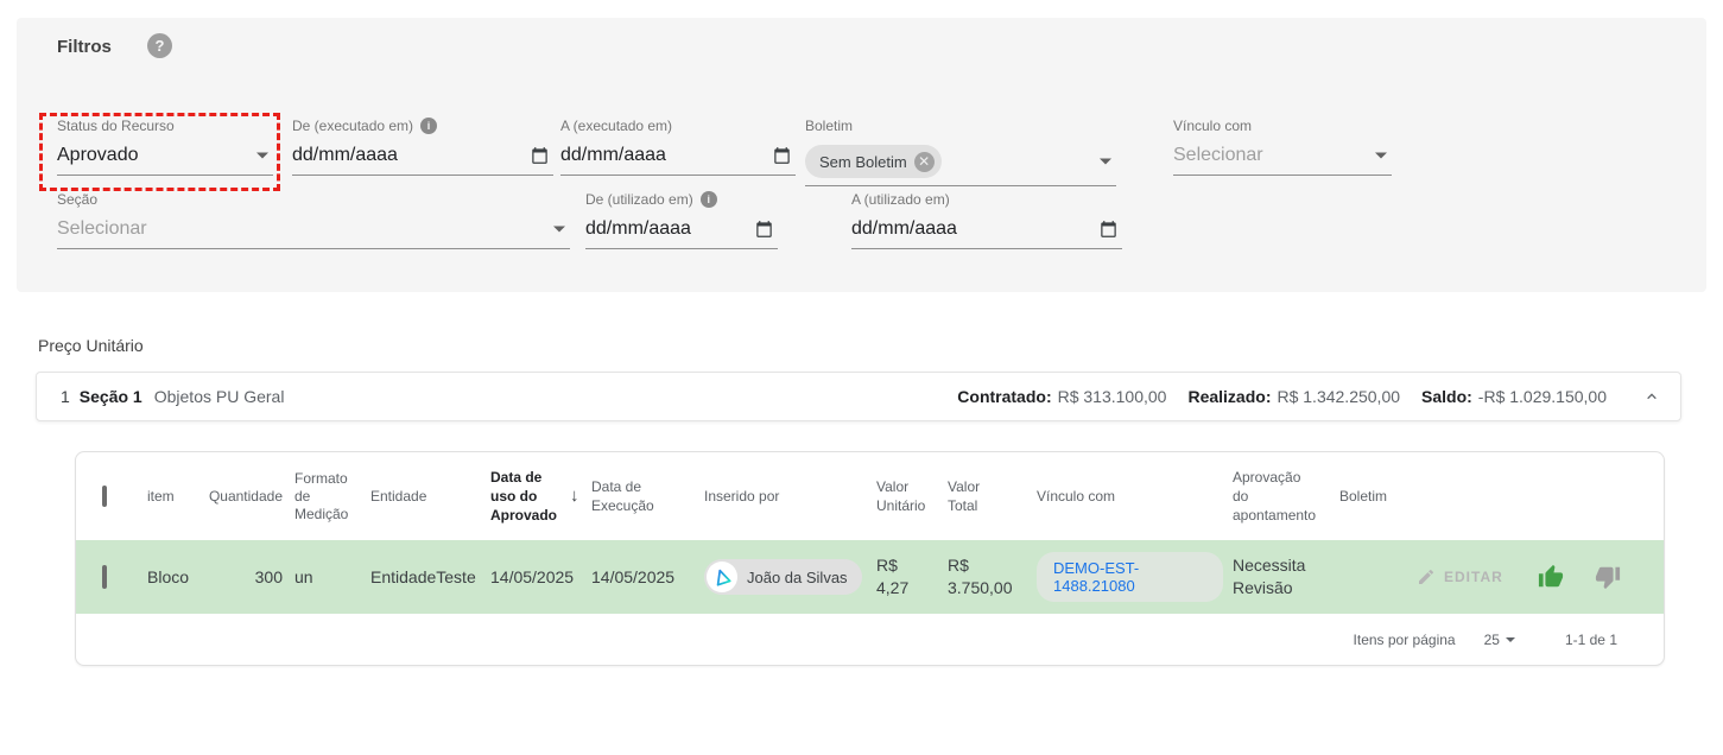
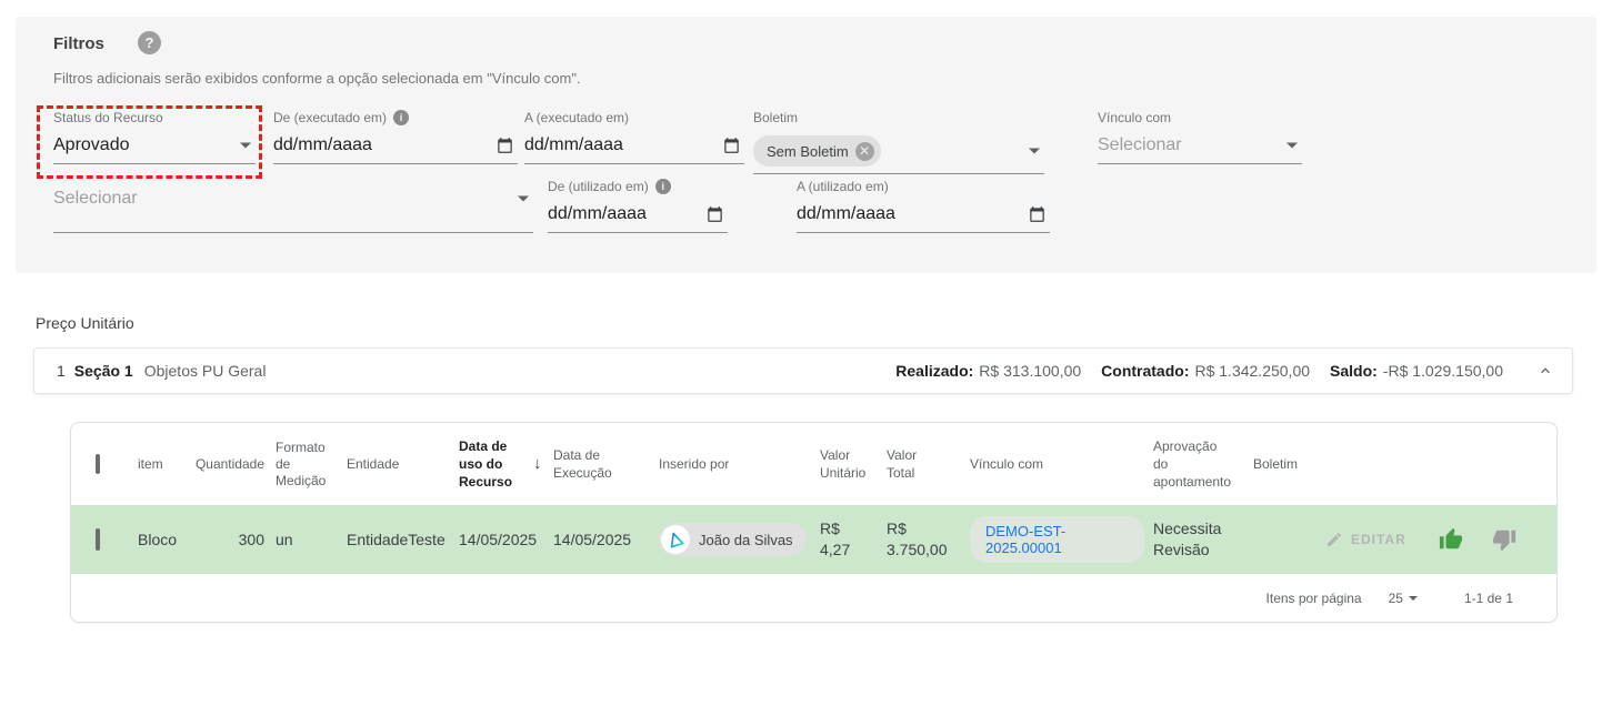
  Filtros
  ?
+ Filtros adicionais serão exibidos conforme a opção selecionada em "Vínculo com".
  Status do Recurso
  Aprovado
  De (executado em)
  i
  dd/mm/aaaa
  A (executado em)
  dd/mm/aaaa
  Boletim
  Sem Boletim
  ✕
  Vínculo com
  Selecionar
- Seção
  Selecionar
  De (utilizado em)
  i
  dd/mm/aaaa
  A (utilizado em)
  dd/mm/aaaa
  Preço Unitário
  1
  Seção 1
  Objetos PU Geral
- Contratado:
+ Realizado:
  R$ 313.100,00
- Realizado:
+ Contratado:
  R$ 1.342.250,00
  Saldo:
  -R$ 1.029.150,00
  item
  Quantidade
  Formato de Medição
  Entidade
- Data de uso do Aprovado
+ Data de uso do Recurso
  ↓
  Data de Execução
  Inserido por
  Valor Unitário
  Valor Total
  Vínculo com
  Aprovação do apontamento
  Boletim
  Bloco
  300
  un
  EntidadeTeste
  14/05/2025
  14/05/2025
  João da Silvas
  R$ 4,27
  R$ 3.750,00
- DEMO-EST-1488.21080
+ DEMO-EST-2025.00001
  Necessita Revisão
  EDITAR
  Itens por página
  25
  1-1 de 1
